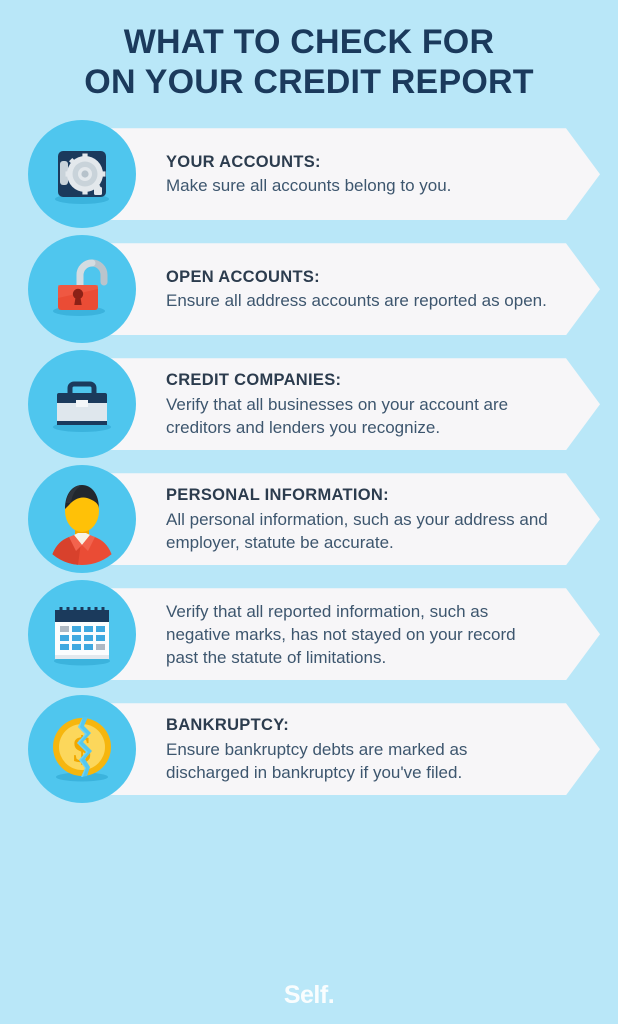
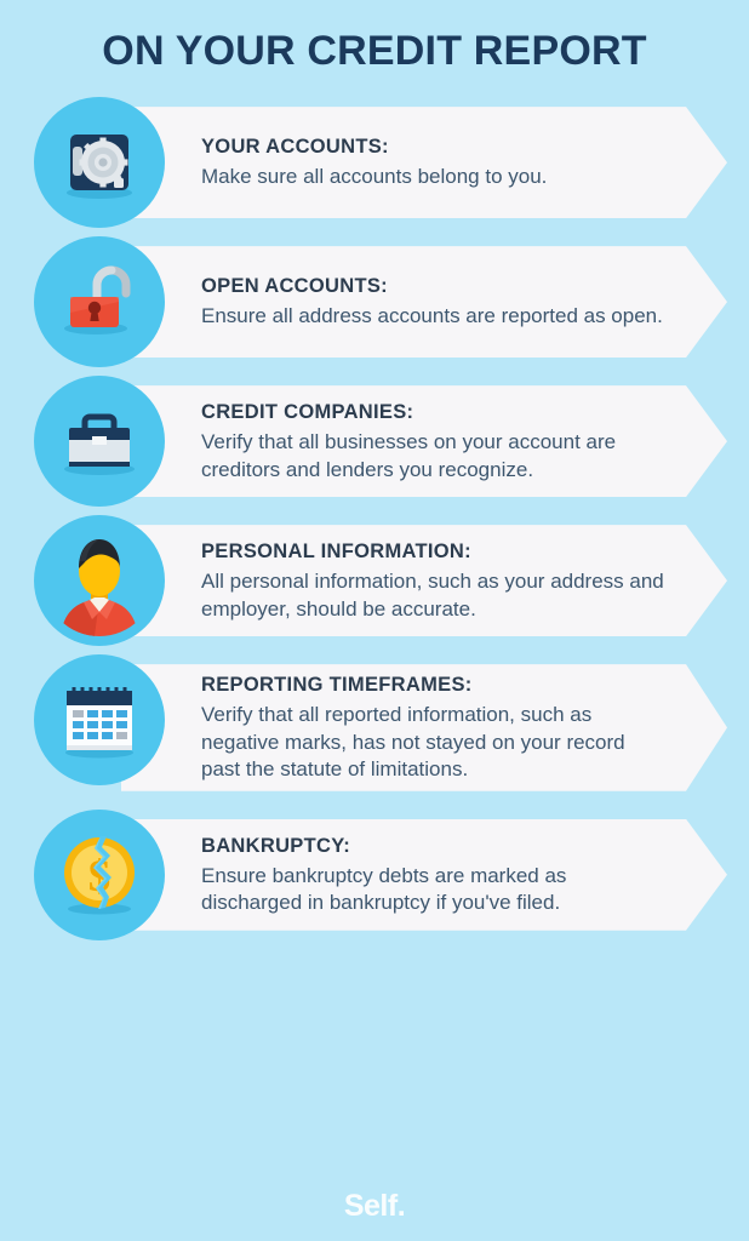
- WHAT TO CHECK FOR
  ON YOUR CREDIT REPORT
  YOUR ACCOUNTS:
  Make sure all accounts belong to you.
  OPEN ACCOUNTS:
  Ensure all address accounts are reported as open.
  CREDIT COMPANIES:
  Verify that all businesses on your account are creditors and lenders you recognize.
  PERSONAL INFORMATION:
- All personal information, such as your address and employer, statute be accurate.
+ All personal information, such as your address and employer, should be accurate.
+ REPORTING TIMEFRAMES:
  Verify that all reported information, such as negative marks, has not stayed on your record past the statute of limitations.
  $
  BANKRUPTCY:
  Ensure bankruptcy debts are marked as discharged in bankruptcy if you've filed.
  Self.
